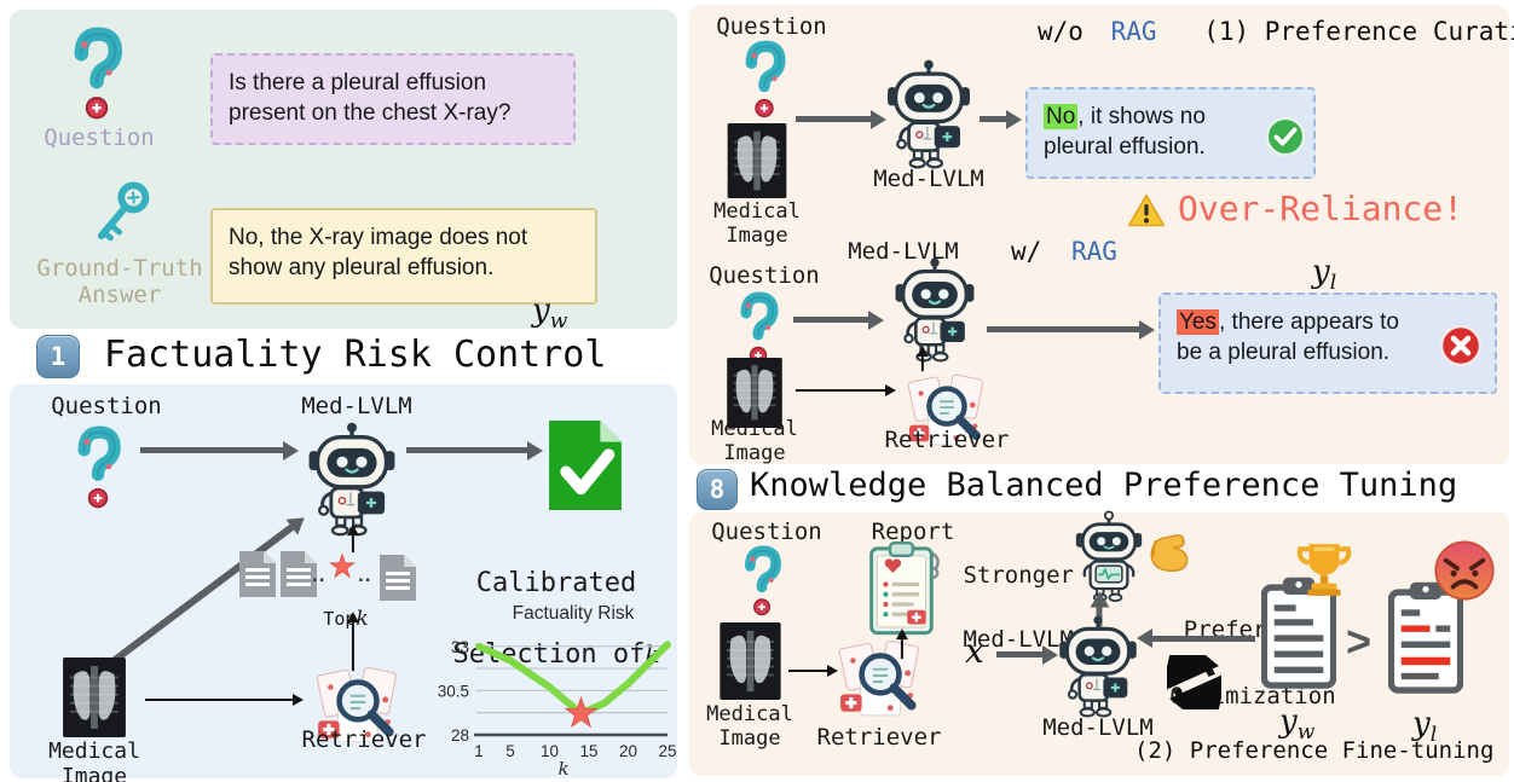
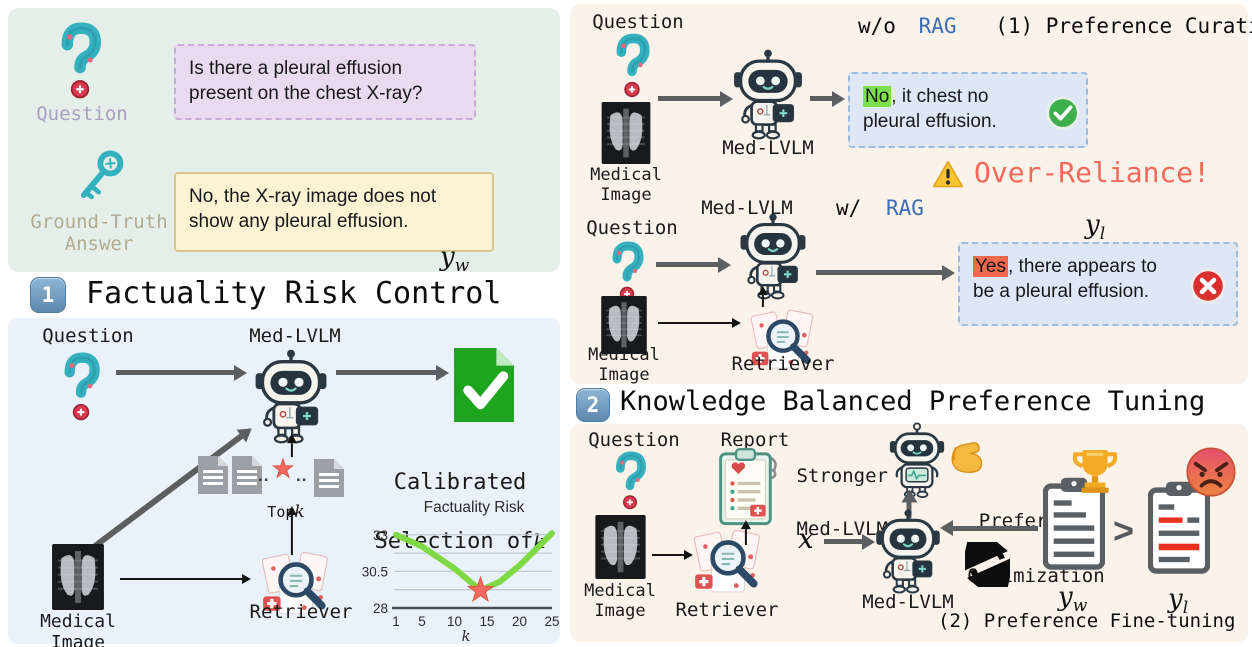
  Question
  Is there a pleural effusion present on the chest X-ray?
  Ground-Truth Answer
  No, the X-ray image does not show any pleural effusion.
  yw
  1
  Factuality Risk Control
  Question
  Med-LVLM
  ..
  ..
  To k
  Retriever
  Medical Image
  Calibrated
  Seection ofk
  Factuality Risk
  33
  30.5
  28
  1
  5
  10
  15
  20
  25
  k
  Question
  w/o RAG (1) Preference Curat
  Medical Image
  Med-LVLM
- No, it shows no pleural effusion.
+ No, it chest no pleural effusion.
  Over-Reliance!
  Med-LVLM
  w/ RAG
  Question
  Retriever
  Medical Image
  yl
  Yes, there appears to be a pleural effusion.
- 8
+ 2
  Knowledge Balanced Preference Tuning
  Question
  Report
  Stronger
  Med-LVLM
  pimization
  Medical Image
  Retriever
  x
  Med-LVLM
  >
  yw
  yl
  (2) Preference Fine-tuning
